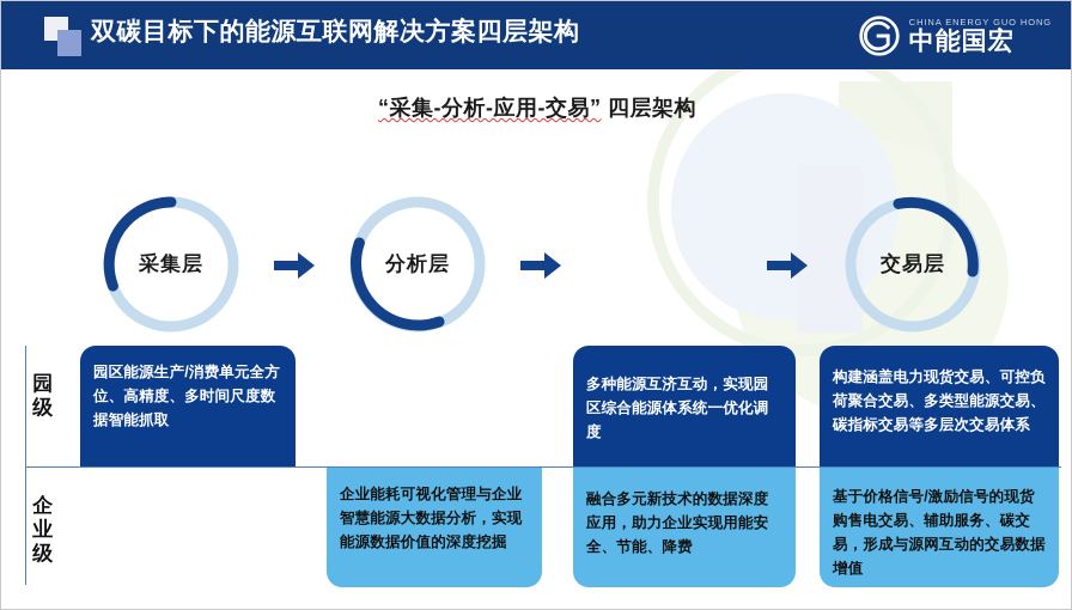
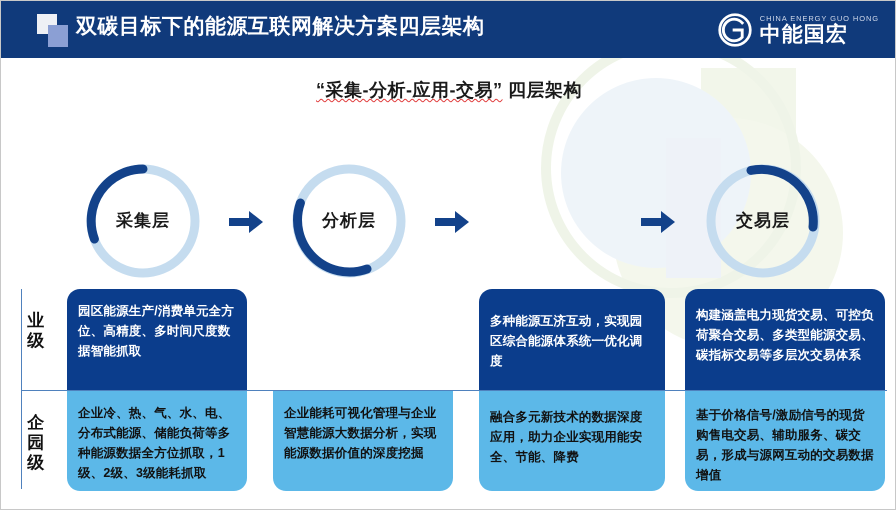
  双碳目标下的能源互联网解决方案四层架构
  CHINA ENERGY GUO HONG
  中能国宏
  “采集-分析-应用-交易” 四层架构
  采集层
  分析层
  交易层
- 园
+ 业
  级
  企
- 业
+ 园
  级
  园区能源生产/消费单元全方位、高精度、多时间尺度数据智能抓取
  多种能源互济互动，实现园区综合能源体系统一优化调度
  构建涵盖电力现货交易、可控负荷聚合交易、多类型能源交易、碳指标交易等多层次交易体系
+ 企业冷、热、气、水、电、分布式能源、储能负荷等多种能源数据全方位抓取，1级、2级、3级能耗抓取
  企业能耗可视化管理与企业智慧能源大数据分析，实现能源数据价值的深度挖掘
  融合多元新技术的数据深度应用，助力企业实现用能安全、节能、降费
  基于价格信号/激励信号的现货购售电交易、辅助服务、碳交易，形成与源网互动的交易数据增值
